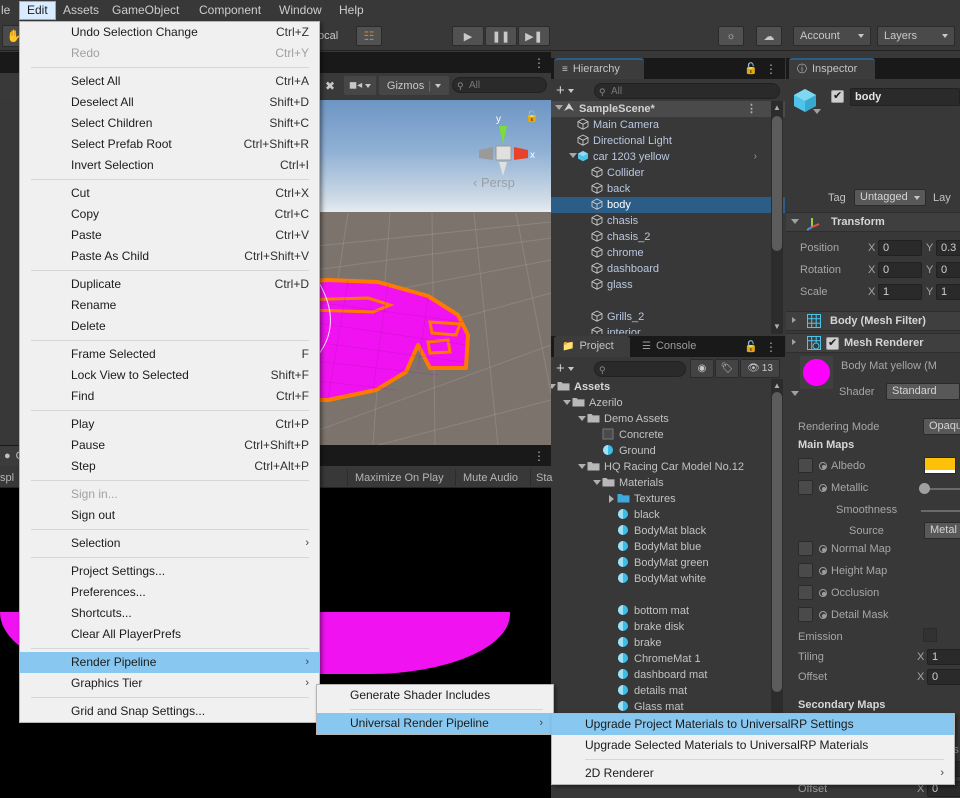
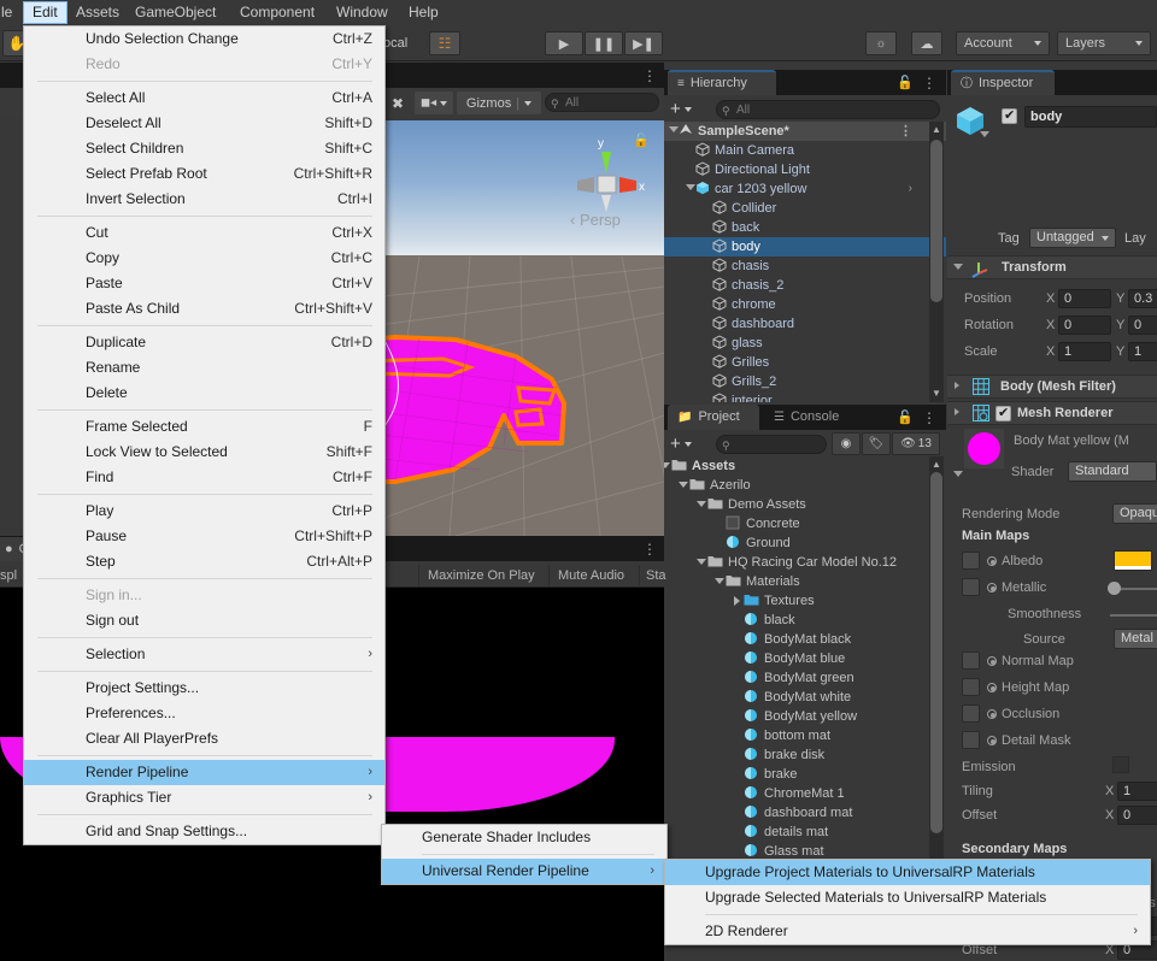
  ✋
  ocal
  ☷
  ▶
  ❚❚
  ▶❚
  ☼
  ☁
  Account
  Layers
  ⋮
  ✖
  ◼◂
  Gizmos
  |
  ⚲
  All
  y
  x
  🔓
  ‹ Persp
  ●
  ⋮
  spl
  Maximize On Play
  Mute Audio
  Sta
  ≡
  Hierarchy
  🔓
  ⋮
  +
  ⚲
  All
  SampleScene*
  ⋮
  Main Camera
  Directional Light
  car 1203 yellow
  ›
  Collider
  back
  body
  chasis
  chasis_2
  chrome
  dashboard
  glass
+ Grilles
  Grills_2
  interior
  ▲
  ▼
  📁
  Project
  ☰
  Console
  🔓
  ⋮
  +
  ⚲
  ◉
  🏷
  👁
  13
  Assets
  Azerilo
  Demo Assets
  Concrete
  Ground
  HQ Racing Car Model No.12
  Materials
  Textures
  black
  BodyMat black
  BodyMat blue
  BodyMat green
  BodyMat white
+ BodyMat yellow
  bottom mat
  brake disk
  brake
  ChromeMat 1
  dashboard mat
  details mat
  Glass mat
  ▲
  ⓘ
  Inspector
  body
  Tag
  Untagged
  Lay
  Transform
  Position
  X
  0
  Y
  0.3
  Rotation
  X
  0
  Y
  0
  Scale
  X
  1
  Y
  1
  Body (Mesh Filter)
  Mesh Renderer
  Body Mat yellow (M
  Shader
  Standard
  Rendering Mode
  Opaqu
  Main Maps
  Albedo
  Metallic
  Smoothness
  Source
  Metal
  Normal Map
  Height Map
  Occlusion
  Detail Mask
  Emission
  Tiling
  X
  1
  Offset
  X
  0
  Secondary Maps
  Offset
  X
  0
  le
  Edit
  Assets
  GameObject
  Component
  Window
  Help
  Undo Selection Change
  Ctrl+Z
  Redo
  Ctrl+Y
  Select All
  Ctrl+A
  Deselect All
  Shift+D
  Select Children
  Shift+C
  Select Prefab Root
  Ctrl+Shift+R
  Invert Selection
  Ctrl+I
  Cut
  Ctrl+X
  Copy
  Ctrl+C
  Paste
  Ctrl+V
  Paste As Child
  Ctrl+Shift+V
  Duplicate
  Ctrl+D
  Rename
  Delete
  Frame Selected
  F
  Lock View to Selected
  Shift+F
  Find
  Ctrl+F
  Play
  Ctrl+P
  Pause
  Ctrl+Shift+P
  Step
  Ctrl+Alt+P
  Sign in...
  Sign out
  Selection
  ›
  Project Settings...
  Preferences...
- Shortcuts...
  Clear All PlayerPrefs
  Render Pipeline
  ›
  Graphics Tier
  ›
  Grid and Snap Settings...
  Generate Shader Includes
  Universal Render Pipeline
  ›
- Upgrade Project Materials to UniversalRP Settings
+ Upgrade Project Materials to UniversalRP Materials
  Upgrade Selected Materials to UniversalRP Materials
  2D Renderer
  ›
